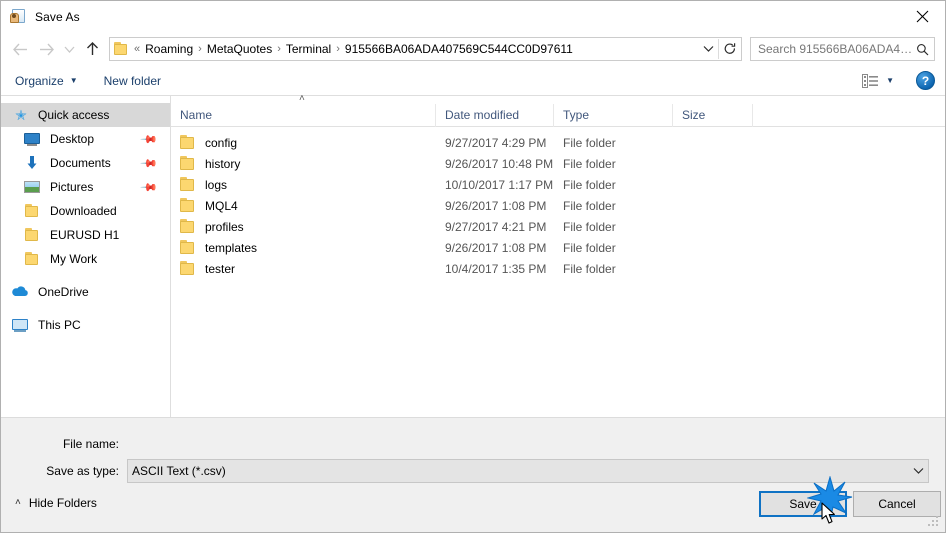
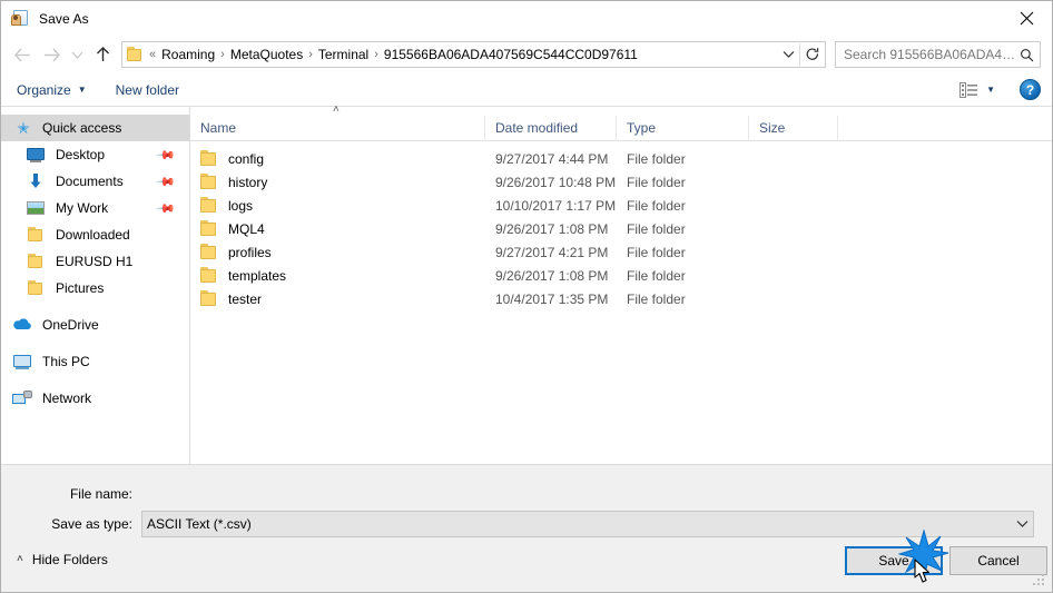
  Save As
  «
  Roaming
  ›
  MetaQuotes
  ›
  Terminal
  ›
  915566BA06ADA407569C544CC0D97611
  Search 915566BA06ADA407
  Organize
  ▼
  New folder
  ▼
  ?
  ✭
  Quick access
  Desktop
  Documents
- Pictures
+ My Work
  Downloaded
  EURUSD H1
- My Work
+ Pictures
  OneDrive
  This PC
+ Network
  ˄
  Name
  Date modified
  Type
  Size
  config
- 9/27/2017 4:29 PM
+ 9/27/2017 4:44 PM
  File folder
  history
  9/26/2017 10:48 PM
  File folder
  logs
  10/10/2017 1:17 PM
  File folder
  MQL4
  9/26/2017 1:08 PM
  File folder
  profiles
  9/27/2017 4:21 PM
  File folder
  templates
  9/26/2017 1:08 PM
  File folder
  tester
  10/4/2017 1:35 PM
  File folder
  File name:
  Save as type:
  ASCII Text (*.csv)
  ˄
  Hide Folders
  Save
  Cancel
